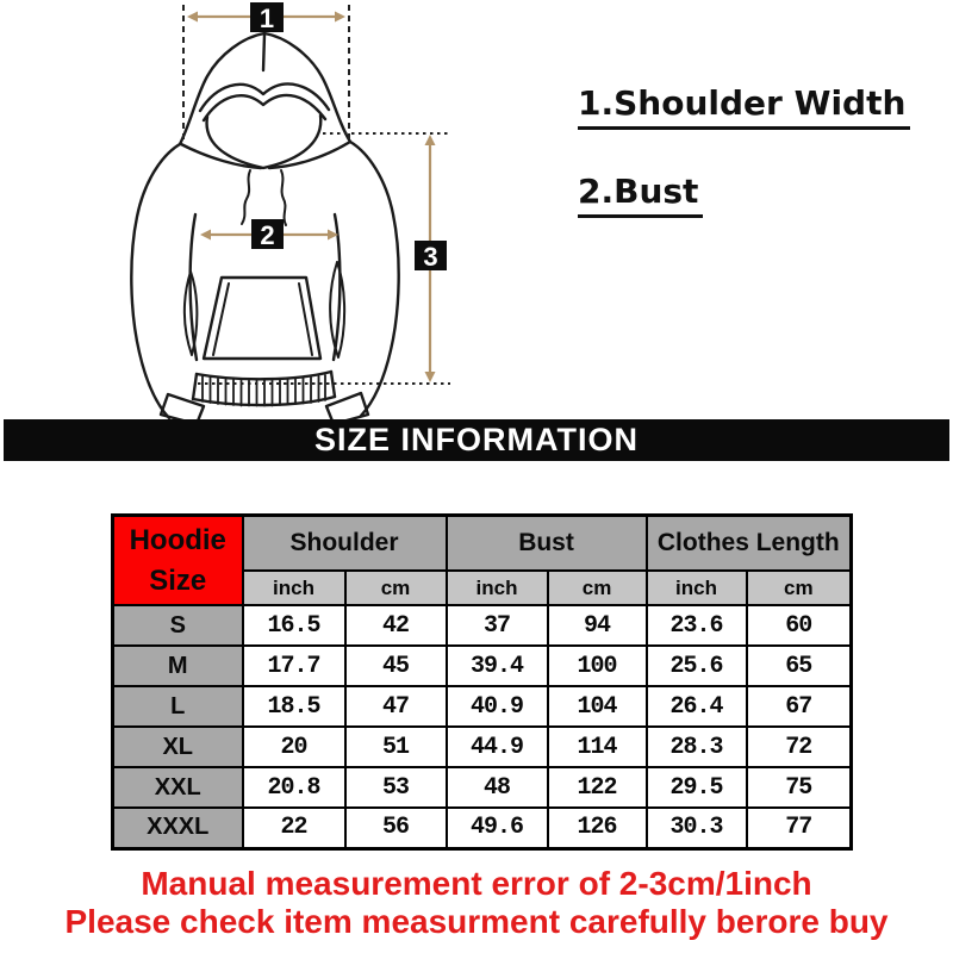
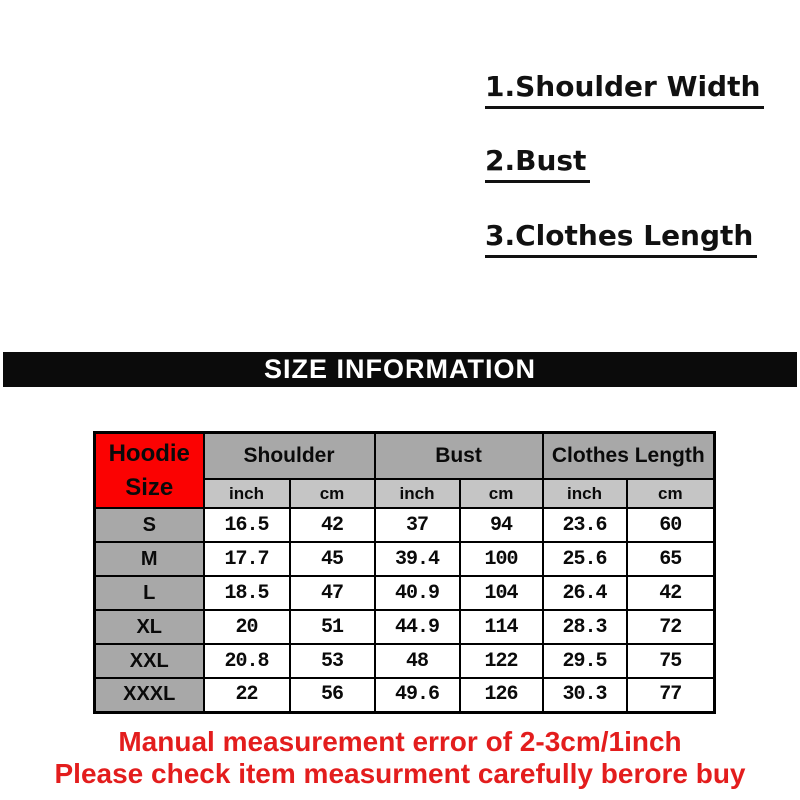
- 1
- 2
- 3
  1.Shoulder Width
  2.Bust
+ 3.Clothes Length
  SIZE INFORMATION
  Hoodie Size	Shoulder	Bust	Clothes Length
  inch	cm	inch	cm	inch	cm
  S	16.5	42	37	94	23.6	60
  M	17.7	45	39.4	100	25.6	65
- L	18.5	47	40.9	104	26.4	67
+ L	18.5	47	40.9	104	26.4	42
  XL	20	51	44.9	114	28.3	72
  XXL	20.8	53	48	122	29.5	75
  XXXL	22	56	49.6	126	30.3	77
  Manual measurement error of 2-3cm/1inch
  Please check item measurment carefully berore buy
